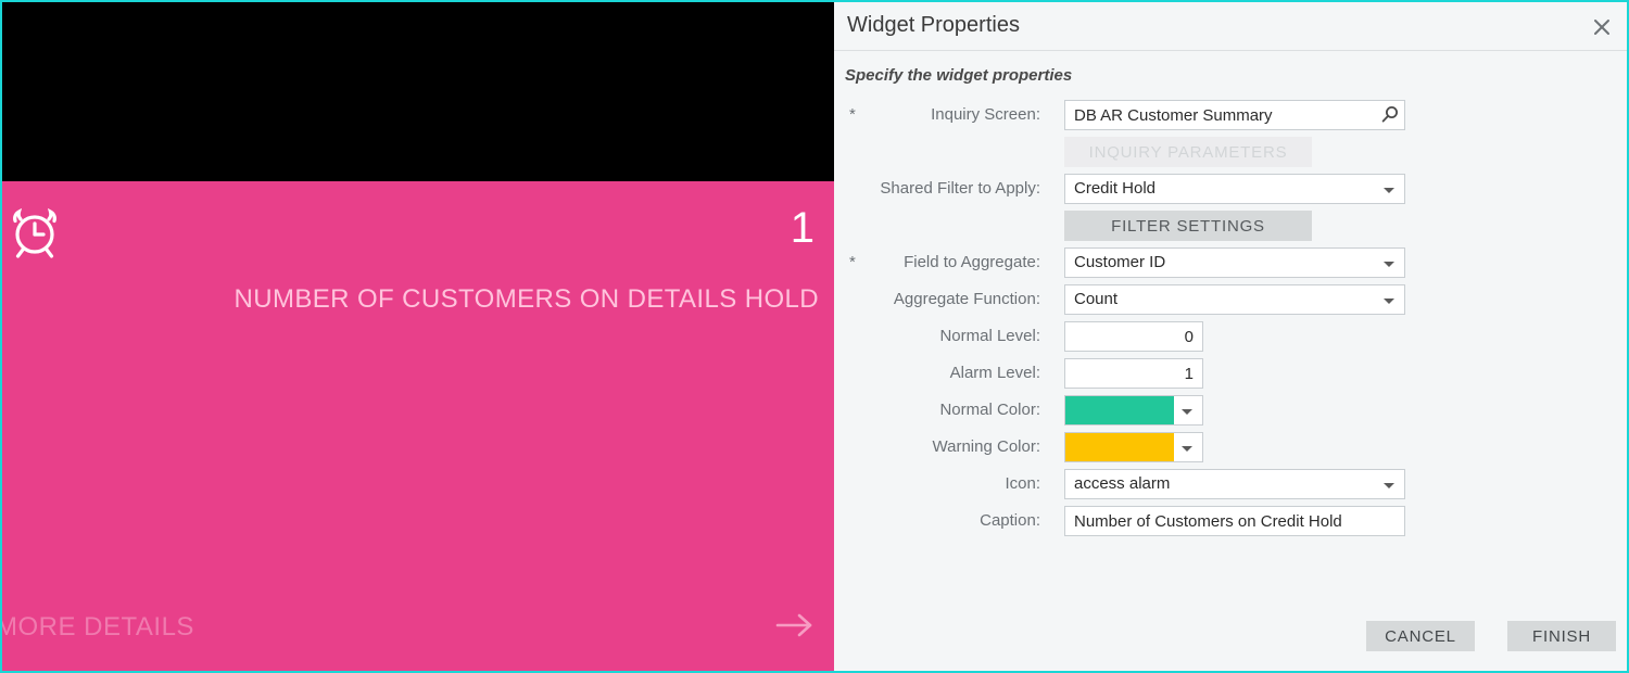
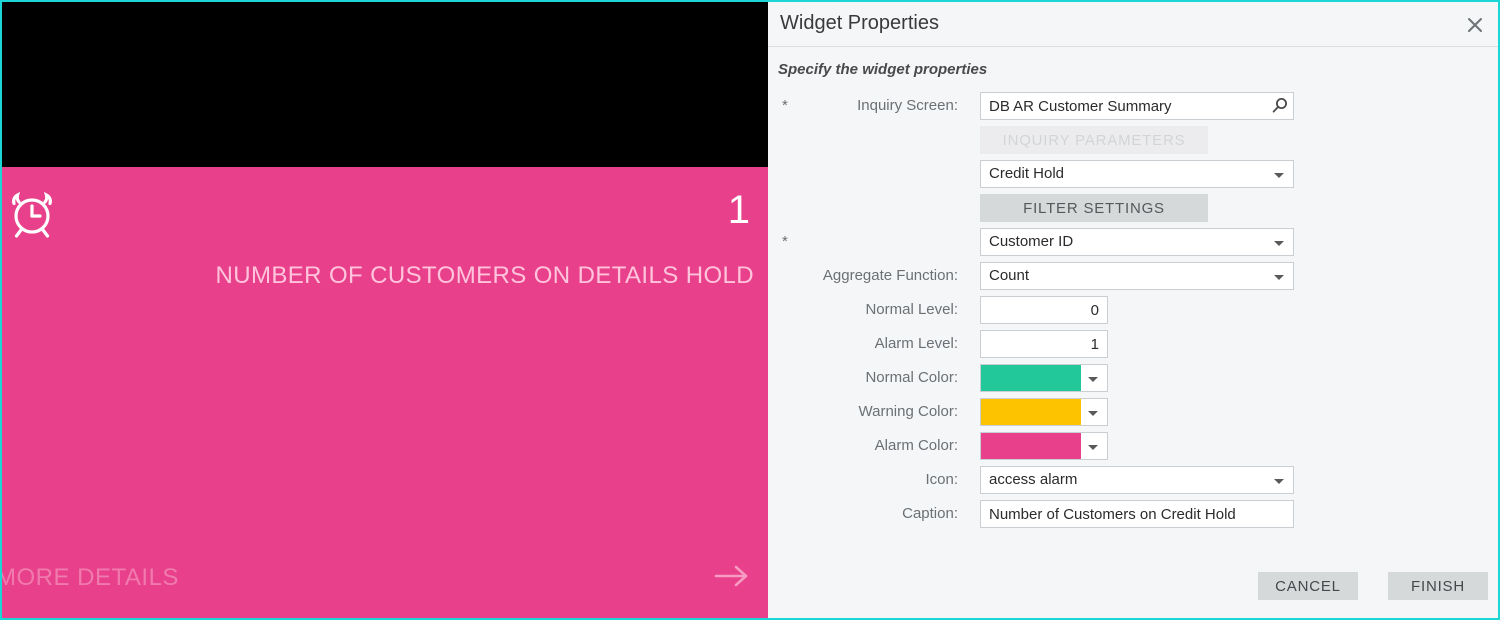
  1
  NUMBER OF CUSTOMERS ON DETAILS HOLD
  MORE DETAILS
  Widget Properties
  Specify the widget properties
  *
  Inquiry Screen:
  DB AR Customer Summary
  INQUIRY PARAMETERS
- Shared Filter to Apply:
  Credit Hold
  FILTER SETTINGS
  *
- Field to Aggregate:
  Customer ID
  Aggregate Function:
  Count
  Normal Level:
  0
  Alarm Level:
  1
  Normal Color:
  Warning Color:
+ Alarm Color:
  Icon:
  access alarm
  Caption:
  Number of Customers on Credit Hold
  CANCEL
  FINISH
